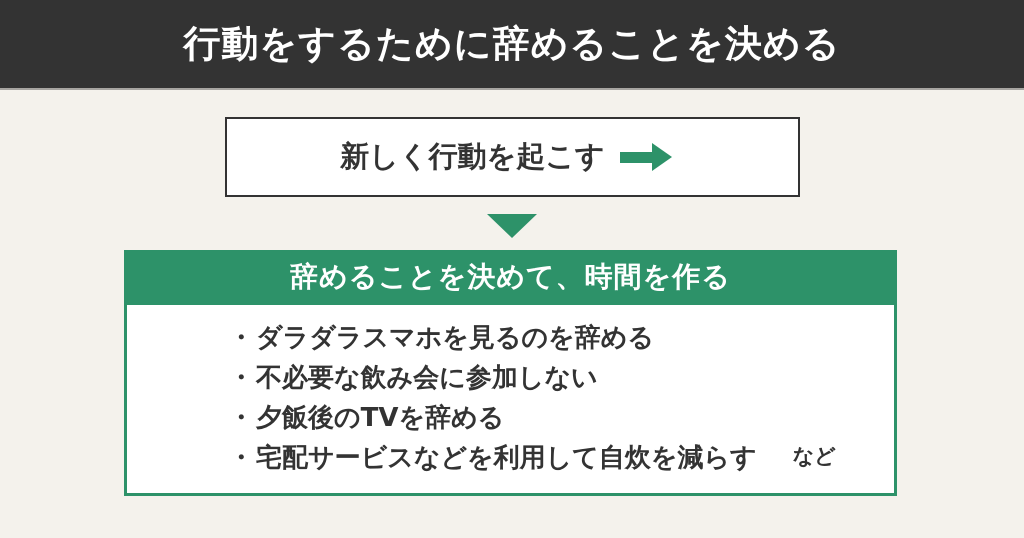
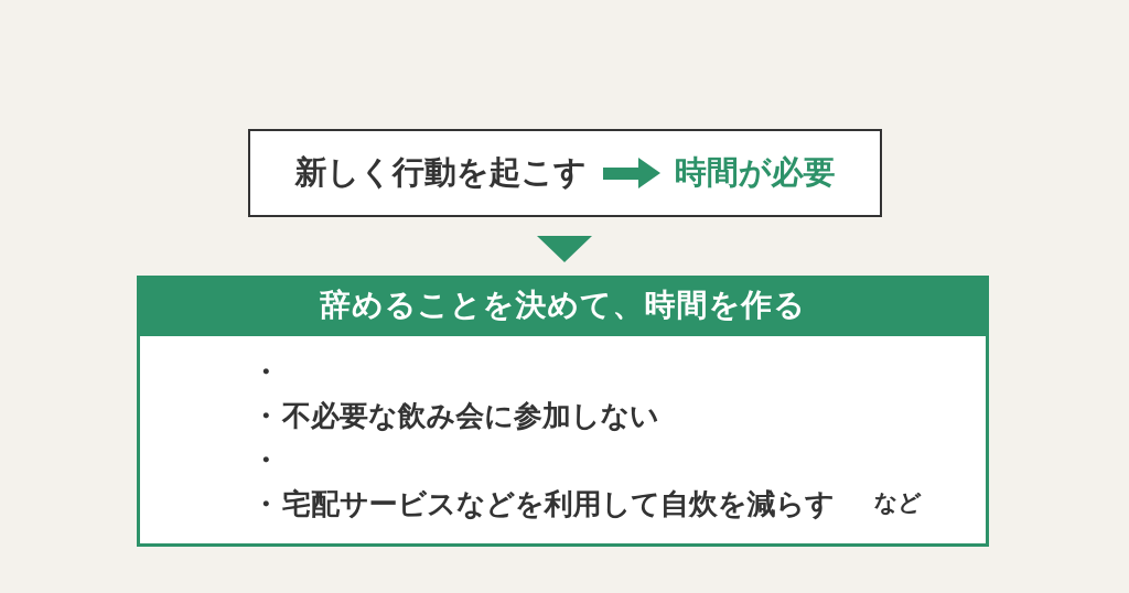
- 行動をするために辞めることを決める
  新しく行動を起こす
+ 時間が必要
  辞めることを決めて、時間を作る
  ・
- ダラダラスマホを見るのを辞める
  ・
  不必要な飲み会に参加しない
  ・
- 夕飯後のTVを辞める
  ・
  宅配サービスなどを利用して自炊を減らす
  など
